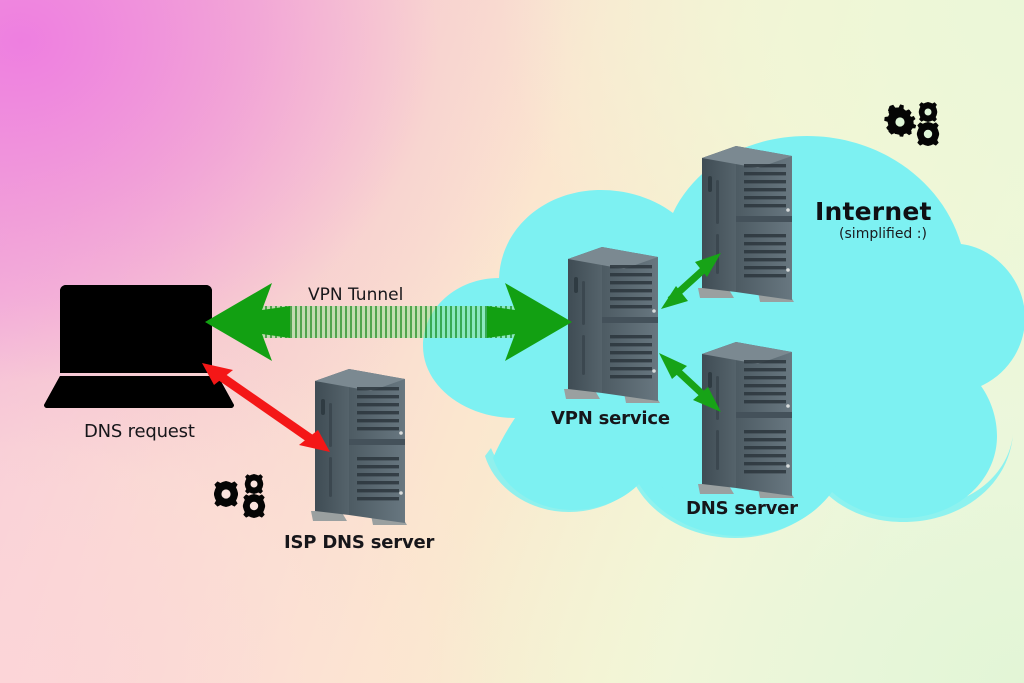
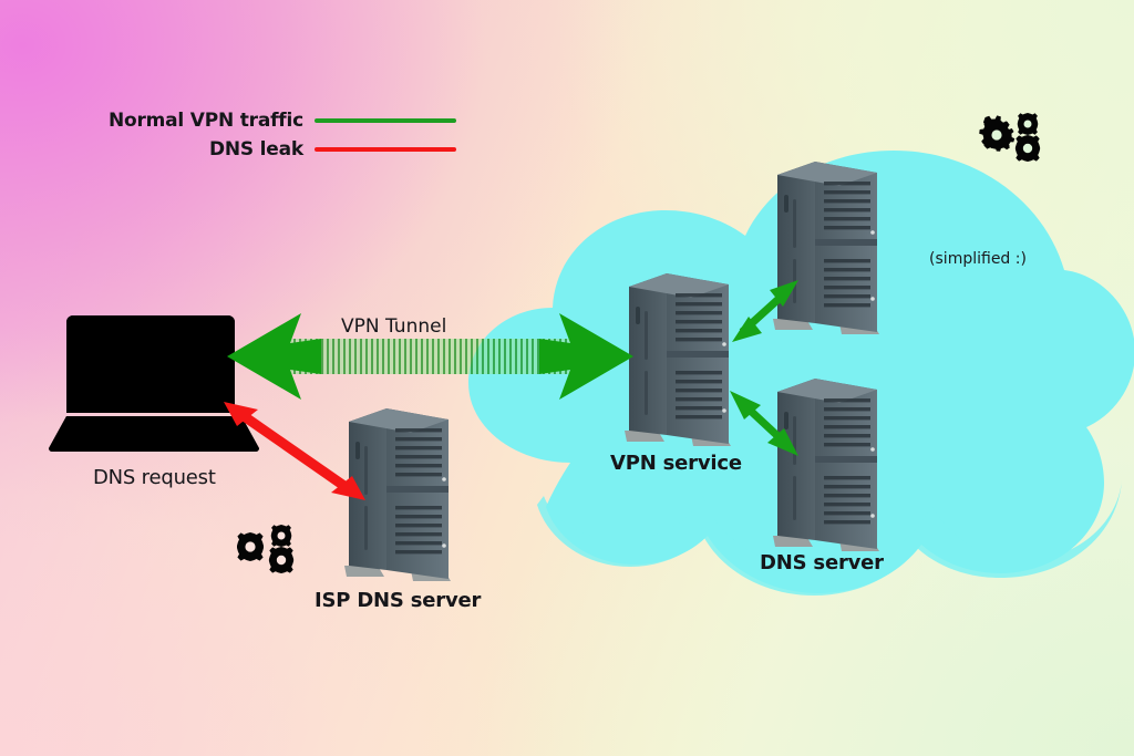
+ Normal VPN traffic
+ DNS leak
  VPN Tunnel
  DNS request
  ISP DNS server
  VPN service
  DNS server
- Internet
  (simplified :)
